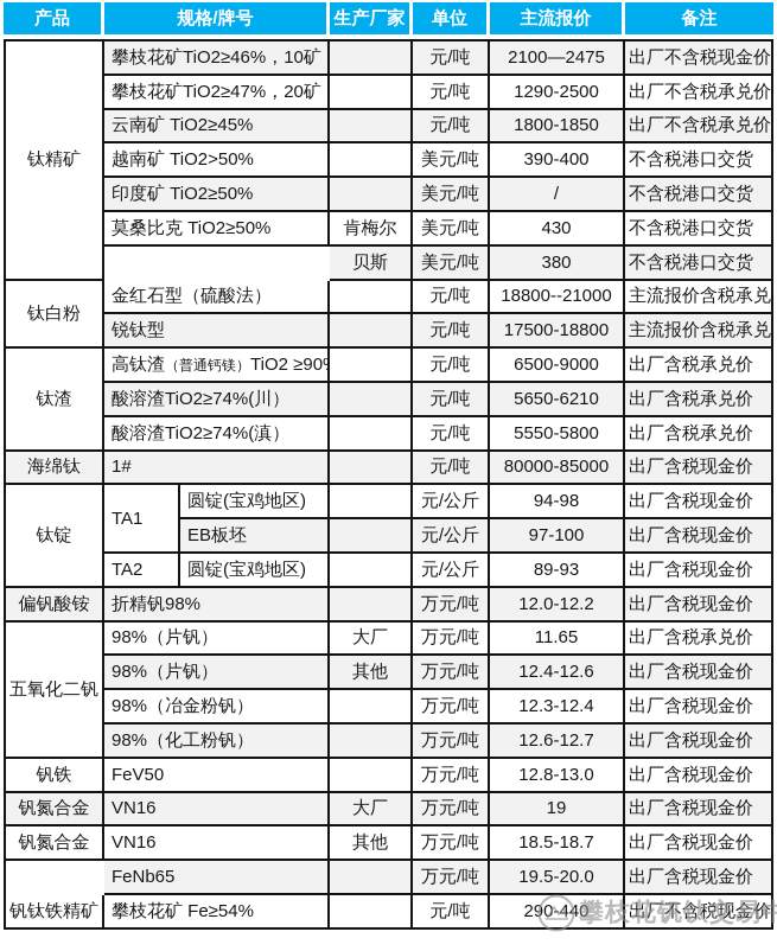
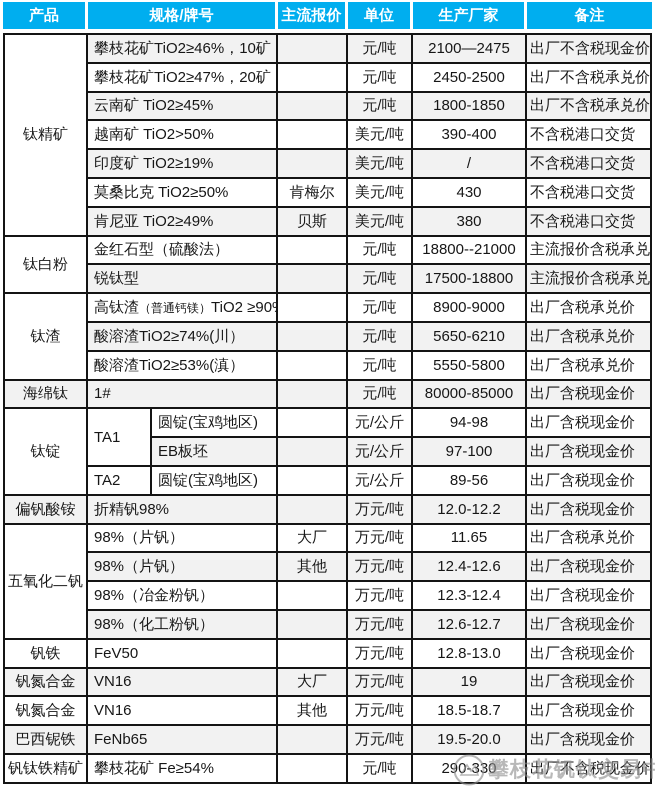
  产品
  规格/牌号
- 生产厂家
+ 主流报价
  单位
- 主流报价
+ 生产厂家
  备注
  钛精矿
  攀枝花矿TiO2≥46%，10矿
  元/吨
  2100—2475
  出厂不含税现金价
  攀枝花矿TiO2≥47%，20矿
  元/吨
- 1290-2500
+ 2450-2500
  出厂不含税承兑价
  云南矿 TiO2≥45%
  元/吨
  1800-1850
  出厂不含税承兑价
  越南矿 TiO2>50%
  美元/吨
  390-400
  不含税港口交货
- 印度矿 TiO2≥50%
+ 印度矿 TiO2≥19%
  美元/吨
  /
  不含税港口交货
  莫桑比克 TiO2≥50%
  肯梅尔
  美元/吨
  430
  不含税港口交货
+ 肯尼亚 TiO2≥49%
  贝斯
  美元/吨
  380
  不含税港口交货
  钛白粉
  金红石型（硫酸法）
  元/吨
  18800--21000
  主流报价含税承兑
  锐钛型
  元/吨
  17500-18800
  主流报价含税承兑
  钛渣
  高钛渣
  （普通钙镁）
  TiO2 ≥90
  元/吨
- 6500-9000
+ 8900-9000
  出厂含税承兑价
  酸溶渣TiO2≥74%(川）
  元/吨
  5650-6210
  出厂含税承兑价
- 酸溶渣TiO2≥74%(滇）
+ 酸溶渣TiO2≥53%(滇）
  元/吨
  5550-5800
  出厂含税承兑价
  海绵钛
  1#
  元/吨
  80000-85000
  出厂含税现金价
  钛锭
  TA1
  圆锭(宝鸡地区)
  元/公斤
  94-98
  出厂含税现金价
  EB板坯
  元/公斤
  97-100
  出厂含税现金价
  TA2
  圆锭(宝鸡地区)
  元/公斤
- 89-93
+ 89-56
  出厂含税现金价
  偏钒酸铵
  折精钒98%
  万元/吨
  12.0-12.2
  出厂含税现金价
  五氧化二钒
  98%（片钒）
  大厂
  万元/吨
  11.65
  出厂含税承兑价
  98%（片钒）
  其他
  万元/吨
  12.4-12.6
  出厂含税现金价
  98%（冶金粉钒）
  万元/吨
  12.3-12.4
  出厂含税现金价
  98%（化工粉钒）
  万元/吨
  12.6-12.7
  出厂含税现金价
  钒铁
  FeV50
  万元/吨
  12.8-13.0
  出厂含税现金价
  钒氮合金
  VN16
  大厂
  万元/吨
  19
  出厂含税现金价
  钒氮合金
  VN16
  其他
  万元/吨
  18.5-18.7
  出厂含税现金价
+ 巴西铌铁
  FeNb65
  万元/吨
  19.5-20.0
  出厂含税现金价
  钒钛铁精矿
  攀枝花矿 Fe≥54%
  元/吨
- 290-440
+ 290-330
  出厂不含税现金价
  攀枝花钒钛交易中
